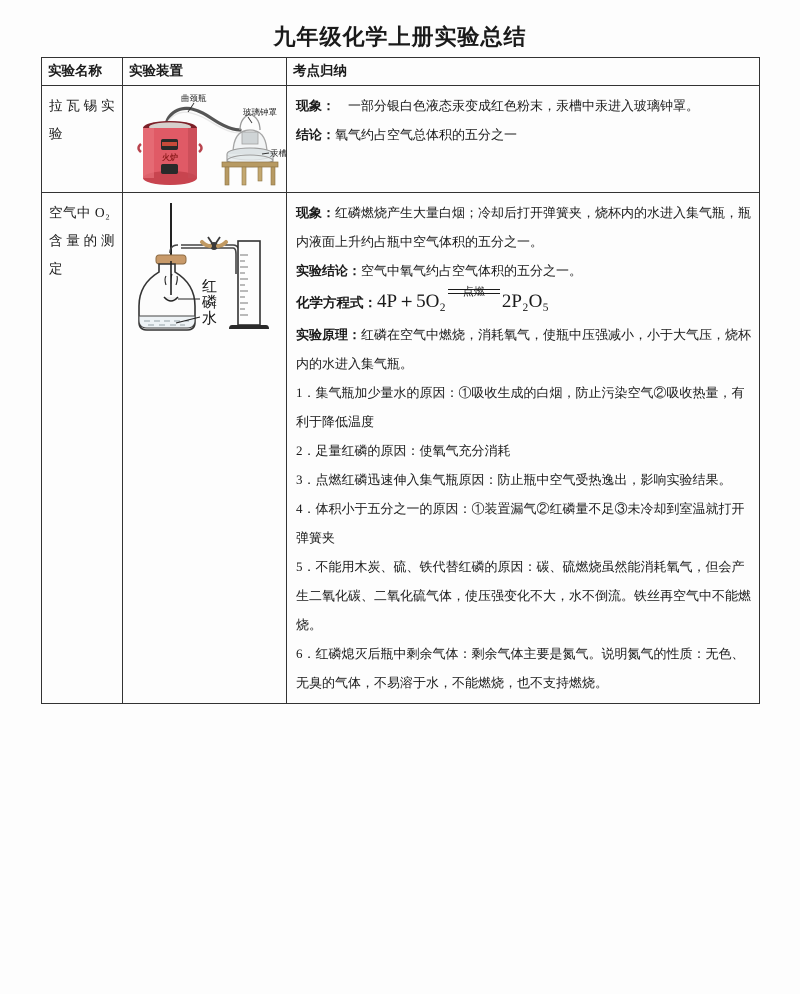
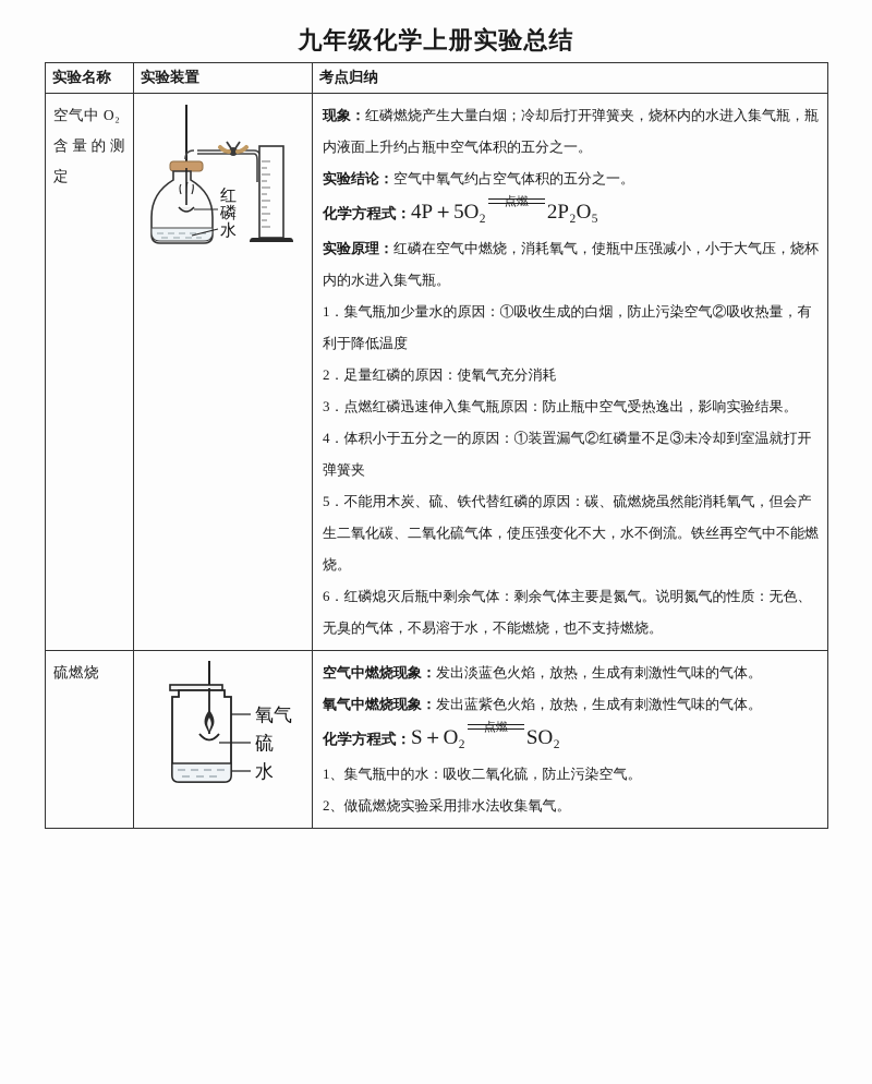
  九年级化学上册实验总结
  实验名称	实验装置	考点归纳
- 拉瓦锡实 验	曲颈瓶 火炉 汞槽 玻璃钟罩	现象： 一部分银白色液态汞变成红色粉末，汞槽中汞进入玻璃钟罩。 结论：氧气约占空气总体积的五分之一
  空气中 O₂ 含量的测 定	红 磷 水	现象：红磷燃烧产生大量白烟；冷却后打开弹簧夹，烧杯内的水进入集气瓶，瓶内液面上升约占瓶中空气体积的五分之一。 实验结论：空气中氧气约占空气体积的五分之一。 化学方程式：4P＋5O₂ 点燃2P₂O₅ 实验原理：红磷在空气中燃烧，消耗氧气，使瓶中压强减小，小于大气压，烧杯内的水进入集气瓶。 1．集气瓶加少量水的原因：①吸收生成的白烟，防止污染空气②吸收热量，有利于降低温度 2．足量红磷的原因：使氧气充分消耗 3．点燃红磷迅速伸入集气瓶原因：防止瓶中空气受热逸出，影响实验结果。 4．体积小于五分之一的原因：①装置漏气②红磷量不足③未冷却到室温就打开弹簧夹 5．不能用木炭、硫、铁代替红磷的原因：碳、硫燃烧虽然能消耗氧气，但会产生二氧化碳、二氧化硫气体，使压强变化不大，水不倒流。铁丝再空气中不能燃烧。 6．红磷熄灭后瓶中剩余气体：剩余气体主要是氮气。说明氮气的性质：无色、无臭的气体，不易溶于水，不能燃烧，也不支持燃烧。
+ 硫燃烧	氧气 硫 水	空气中燃烧现象：发出淡蓝色火焰，放热，生成有刺激性气味的气体。 氧气中燃烧现象：发出蓝紫色火焰，放热，生成有刺激性气味的气体。 化学方程式：S＋O₂ 点燃SO₂ 1、集气瓶中的水：吸收二氧化硫，防止污染空气。 2、做硫燃烧实验采用排水法收集氧气。
